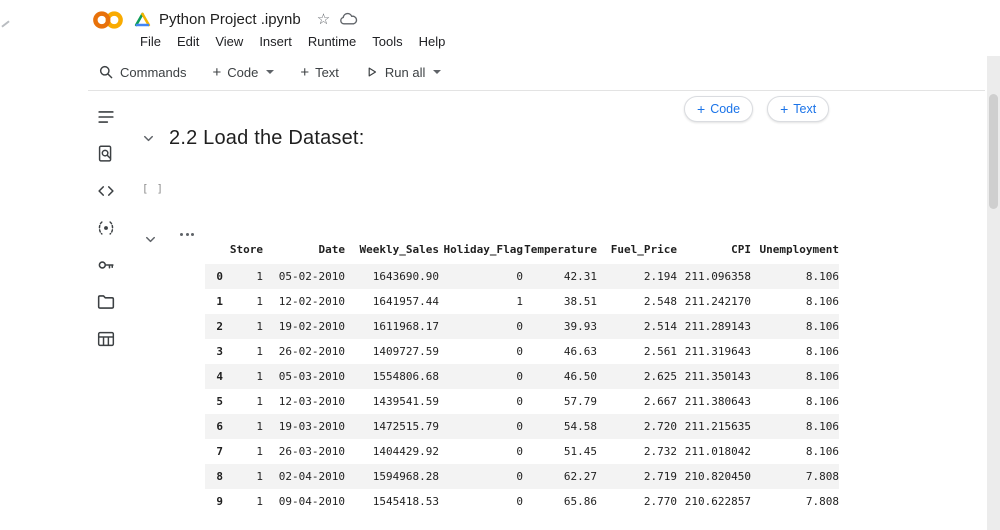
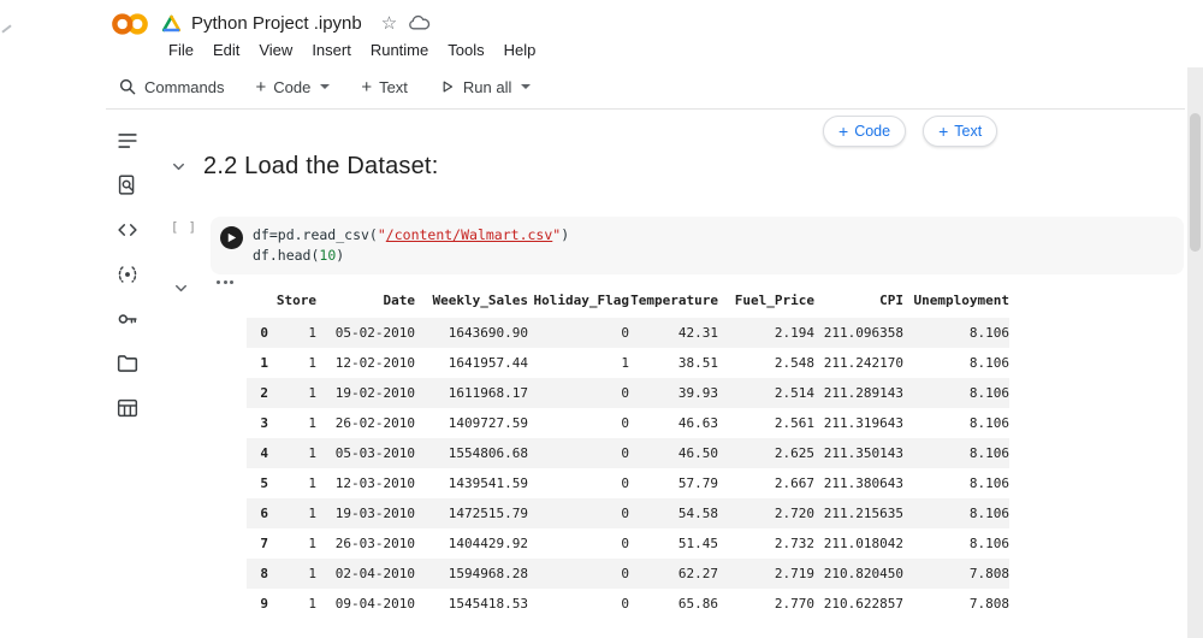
  Python Project .ipynb
  ☆
  File
  Edit
  View
  Insert
  Runtime
  Tools
  Help
  Commands
  +
  Code
  +
  Text
  Run all
  +
  Code
  +
  Text
  2.2 Load the Dataset:
  [ ]
+ df=pd.read_csv("/content/Walmart.csv") df.head(10)
  	Store	Date	Weekly_Sales	Holiday_Flag	Temperature	Fuel_Price	CPI	Unemployment
  0	1	05-02-2010	1643690.90	0	42.31	2.194	211.096358	8.106
  1	1	12-02-2010	1641957.44	1	38.51	2.548	211.242170	8.106
  2	1	19-02-2010	1611968.17	0	39.93	2.514	211.289143	8.106
  3	1	26-02-2010	1409727.59	0	46.63	2.561	211.319643	8.106
  4	1	05-03-2010	1554806.68	0	46.50	2.625	211.350143	8.106
  5	1	12-03-2010	1439541.59	0	57.79	2.667	211.380643	8.106
  6	1	19-03-2010	1472515.79	0	54.58	2.720	211.215635	8.106
  7	1	26-03-2010	1404429.92	0	51.45	2.732	211.018042	8.106
  8	1	02-04-2010	1594968.28	0	62.27	2.719	210.820450	7.808
  9	1	09-04-2010	1545418.53	0	65.86	2.770	210.622857	7.808
